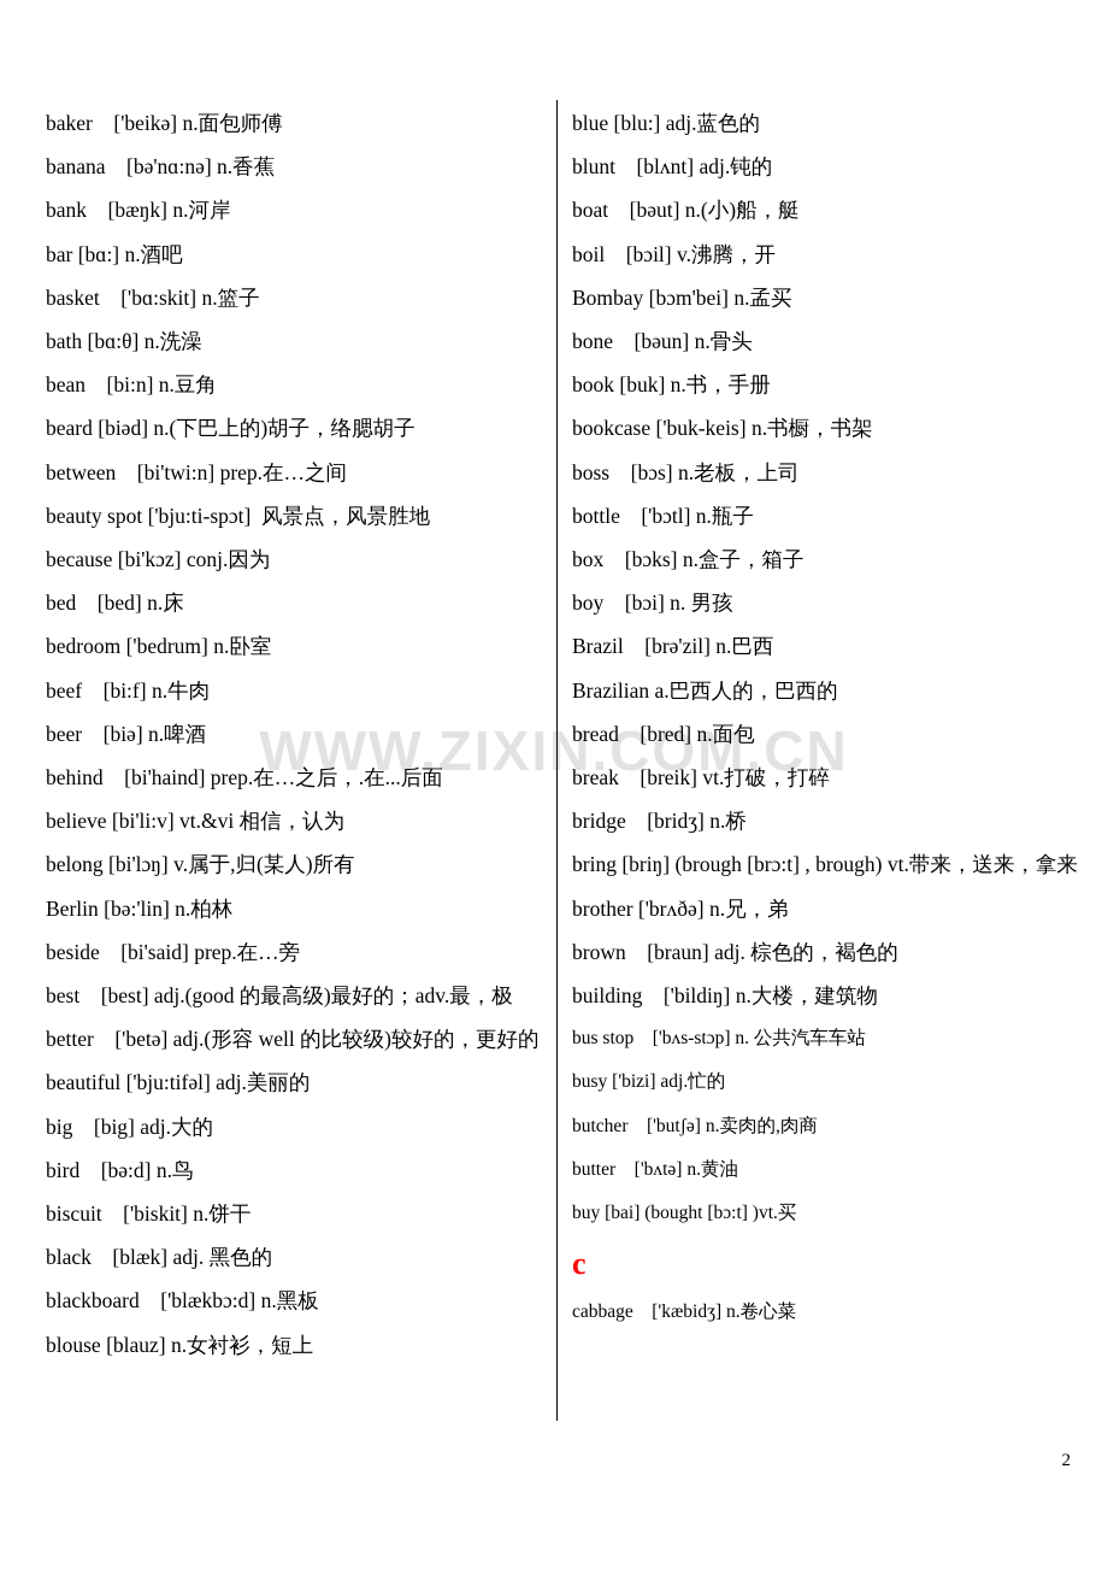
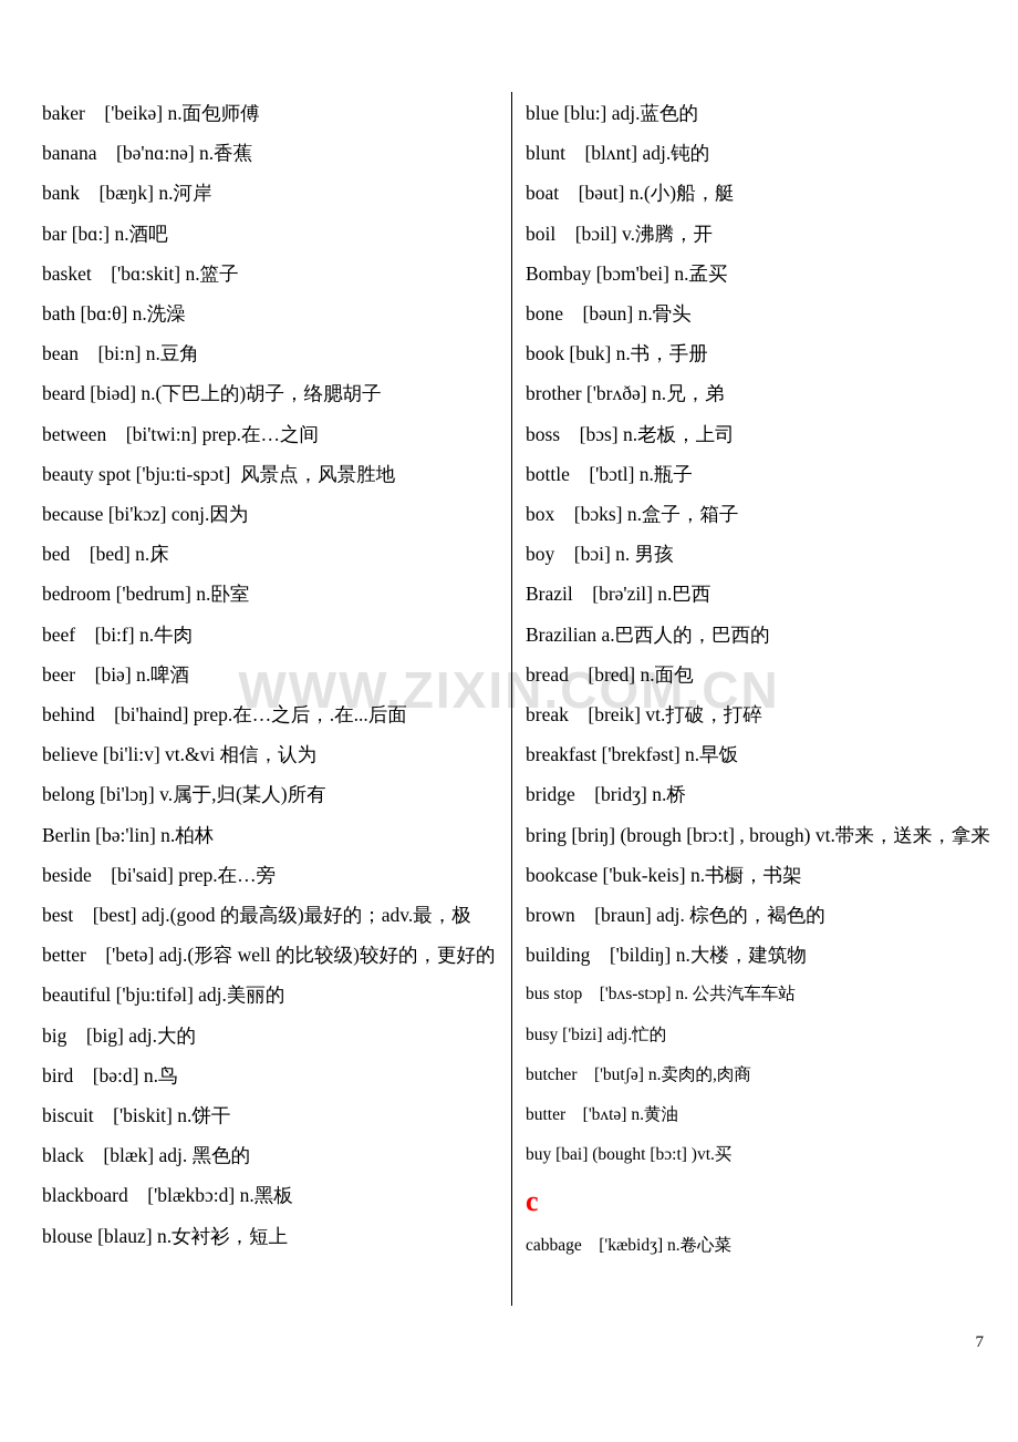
  WWW.ZIXIN.COM.CN
  baker ['beikə] n.面包师傅
  banana [bə'nɑ:nə] n.香蕉
  bank [bæŋk] n.河岸
  bar [bɑ:] n.酒吧
  basket ['bɑ:skit] n.篮子
  bath [bɑ:θ] n.洗澡
  bean [bi:n] n.豆角
  beard [biəd] n.(下巴上的)胡子，络腮胡子
  between [bi'twi:n] prep.在…之间
  beauty spot ['bju:ti-spɔt] 风景点，风景胜地
  because [bi'kɔz] conj.因为
  bed [bed] n.床
  bedroom ['bedrum] n.卧室
  beef [bi:f] n.牛肉
  beer [biə] n.啤酒
  behind [bi'haind] prep.在…之后，.在...后面
  believe [bi'li:v] vt.&vi 相信，认为
  belong [bi'lɔŋ] v.属于,归(某人)所有
  Berlin [bə:'lin] n.柏林
  beside [bi'said] prep.在…旁
  best [best] adj.(good 的最高级)最好的；adv.最，极
  better ['betə] adj.(形容 well 的比较级)较好的，更好的
  beautiful ['bju:tifəl] adj.美丽的
  big [big] adj.大的
  bird [bə:d] n.鸟
  biscuit ['biskit] n.饼干
  black [blæk] adj. 黑色的
  blackboard ['blækbɔ:d] n.黑板
  blouse [blauz] n.女衬衫，短上
  blue [blu:] adj.蓝色的
  blunt [blʌnt] adj.钝的
  boat [bəut] n.(小)船，艇
  boil [bɔil] v.沸腾，开
  Bombay [bɔm'bei] n.孟买
  bone [bəun] n.骨头
  book [buk] n.书，手册
- bookcase ['buk-keis] n.书橱，书架
+ brother ['brʌðə] n.兄，弟
  boss [bɔs] n.老板，上司
  bottle ['bɔtl] n.瓶子
  box [bɔks] n.盒子，箱子
  boy [bɔi] n. 男孩
  Brazil [brə'zil] n.巴西
  Brazilian a.巴西人的，巴西的
  bread [bred] n.面包
  break [breik] vt.打破，打碎
+ breakfast ['brekfəst] n.早饭
  bridge [bridʒ] n.桥
  bring [briŋ] (brough [brɔ:t] , brough) vt.带来，送来，拿来
- brother ['brʌðə] n.兄，弟
+ bookcase ['buk-keis] n.书橱，书架
  brown [braun] adj. 棕色的，褐色的
  building ['bildiŋ] n.大楼，建筑物
  bus stop ['bʌs-stɔp] n. 公共汽车车站
  busy ['bizi] adj.忙的
  butcher ['butʃə] n.卖肉的,肉商
  butter ['bʌtə] n.黄油
  buy [bai] (bought [bɔ:t] )vt.买
  c
  cabbage ['kæbidʒ] n.卷心菜
- 2
+ 7
